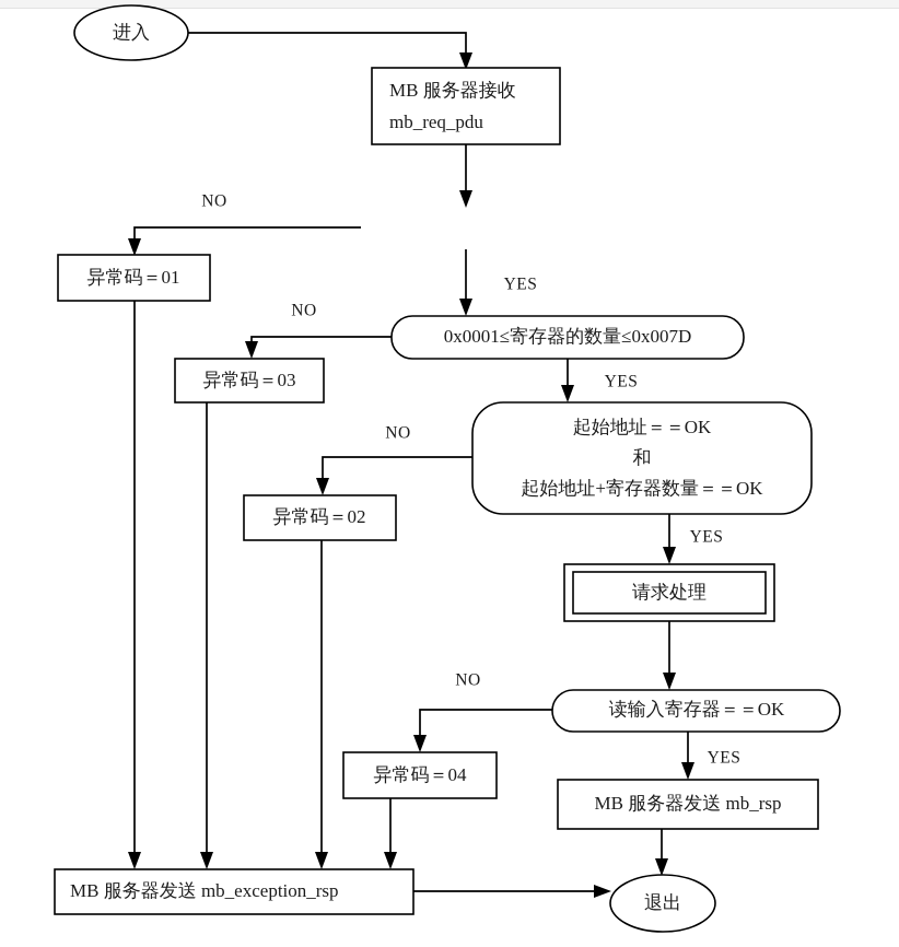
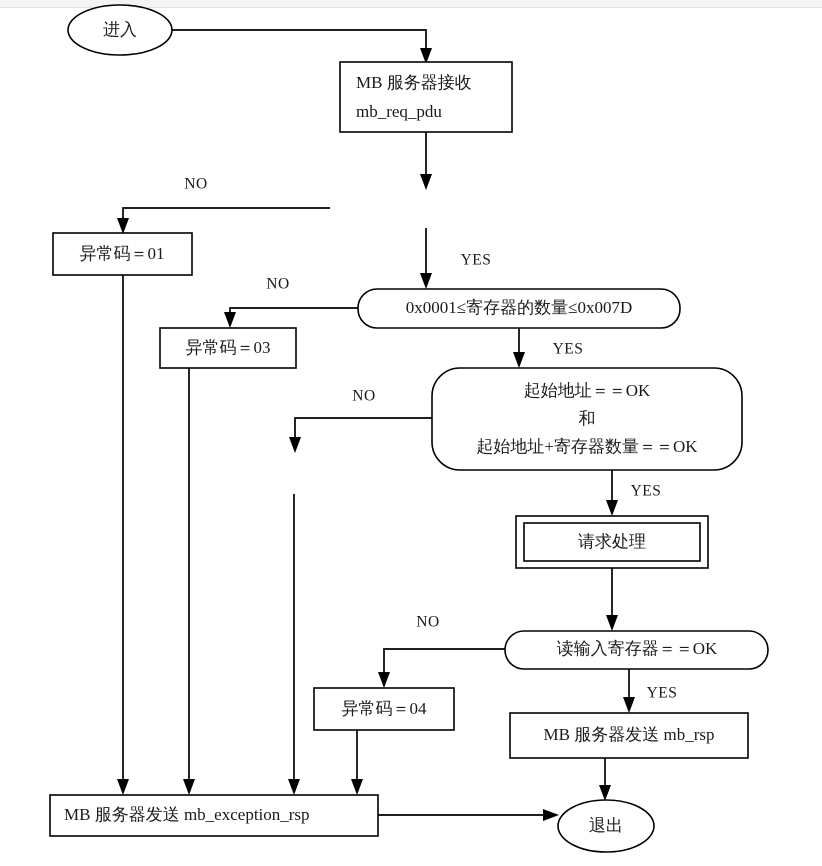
  NO
  YES
  NO
  YES
  NO
  YES
  NO
  YES
  进入
  MB 服务器接收
  mb_req_pdu
  异常码＝01
  0x0001≤寄存器的数量≤0x007D
  异常码＝03
  起始地址＝＝OK
  和
  起始地址+寄存器数量＝＝OK
- 异常码＝02
  请求处理
  读输入寄存器＝＝OK
  异常码＝04
  MB 服务器发送 mb_rsp
  MB 服务器发送 mb_exception_rsp
  退出
